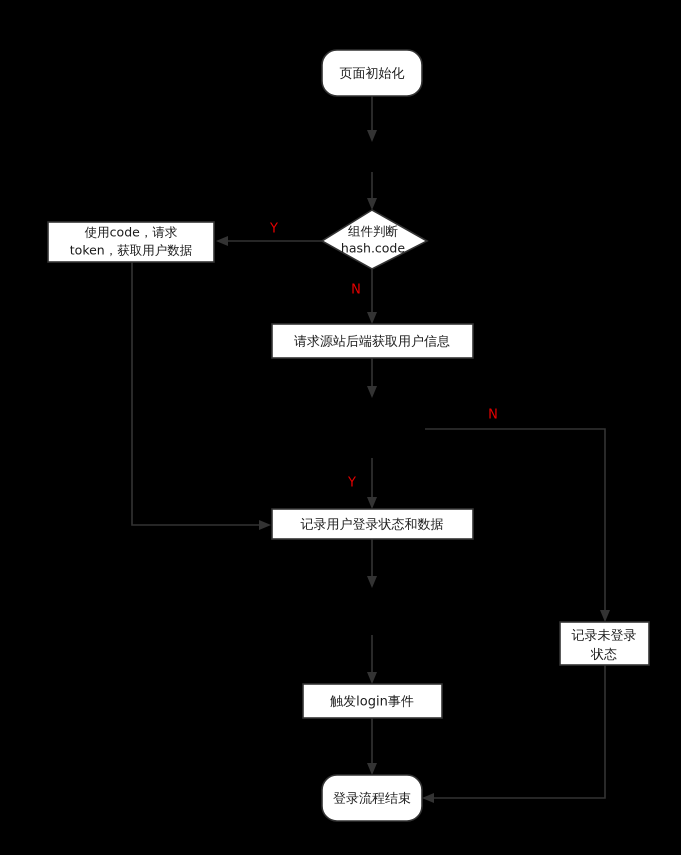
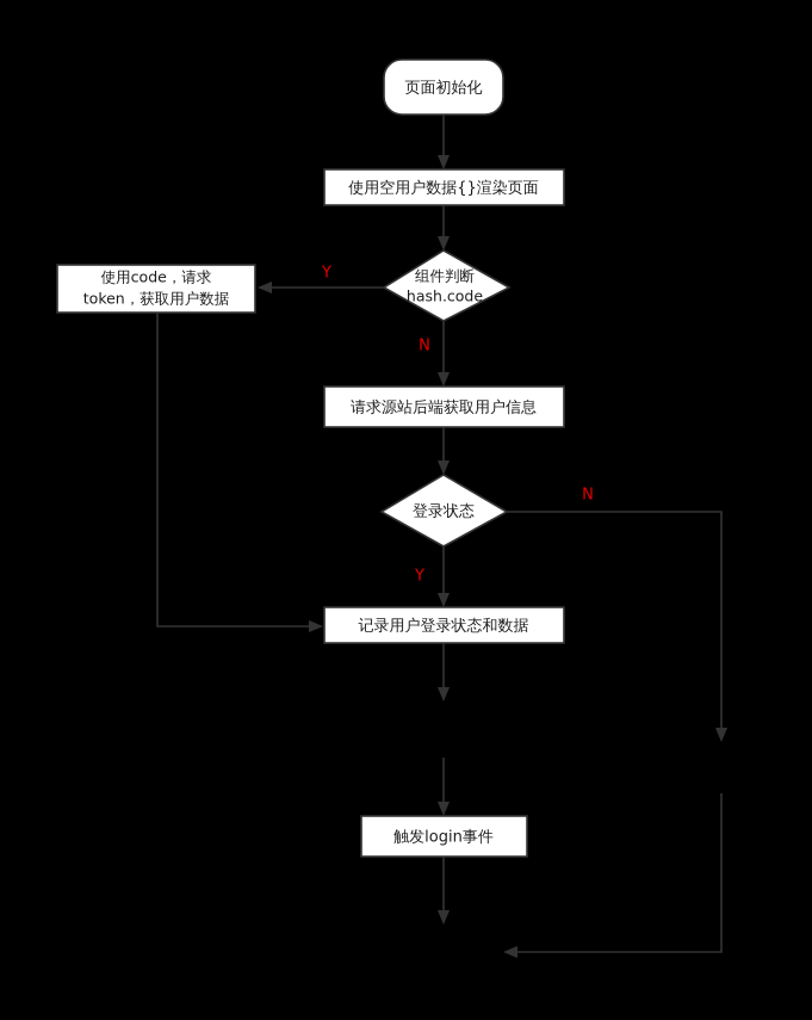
  Y
  N
  Y
  N
  页面初始化
+ 使用空用户数据{}渲染页面
  组件判断
  hash.code
  使用code，请求
  token，获取用户数据
  请求源站后端获取用户信息
+ 登录状态
  记录用户登录状态和数据
  触发login事件
- 记录未登录
- 状态
- 登录流程结束
